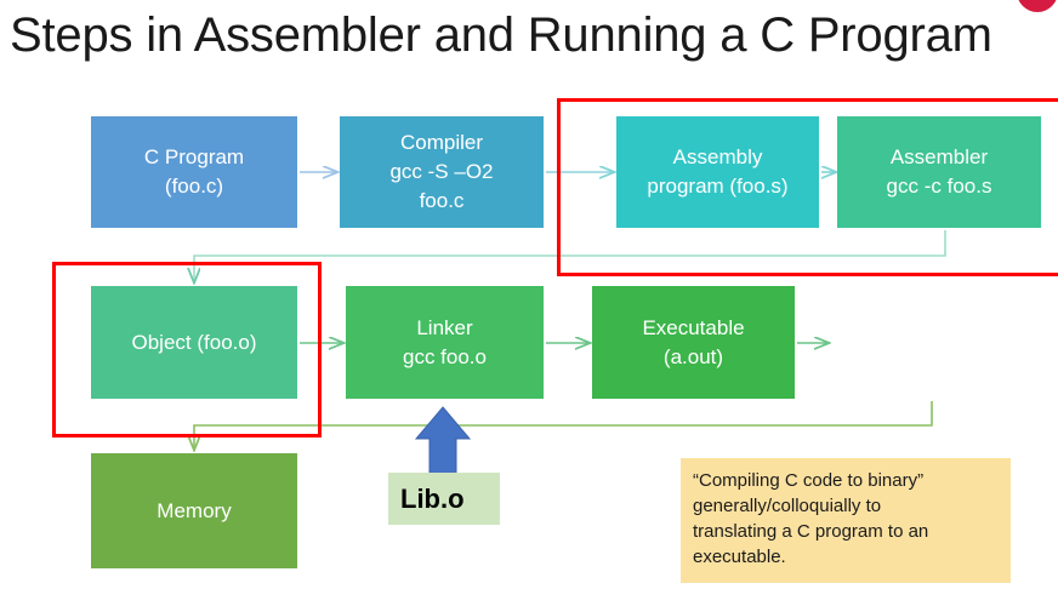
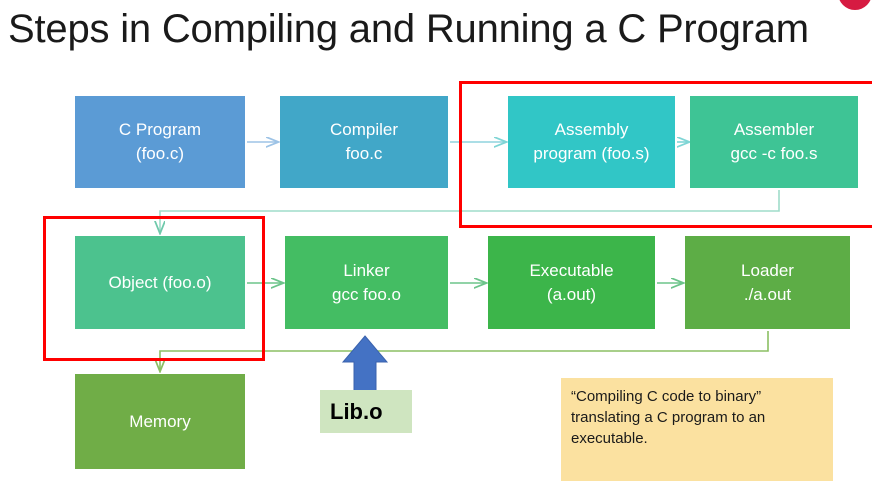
- Steps in Assembler and Running a C Program
+ Steps in Compiling and Running a C Program
  C Program
  (foo.c)
  Compiler
- gcc -S –O2
  foo.c
  Assembly
  program (foo.s)
  Assembler
  gcc -c foo.s
  Object (foo.o)
  Linker
  gcc foo.o
  Executable
  (a.out)
+ Loader
+ ./a.out
  Memory
  Lib.o
  “Compiling C code to binary”
- generally/colloquially to
  translating a C program to an
  executable.
